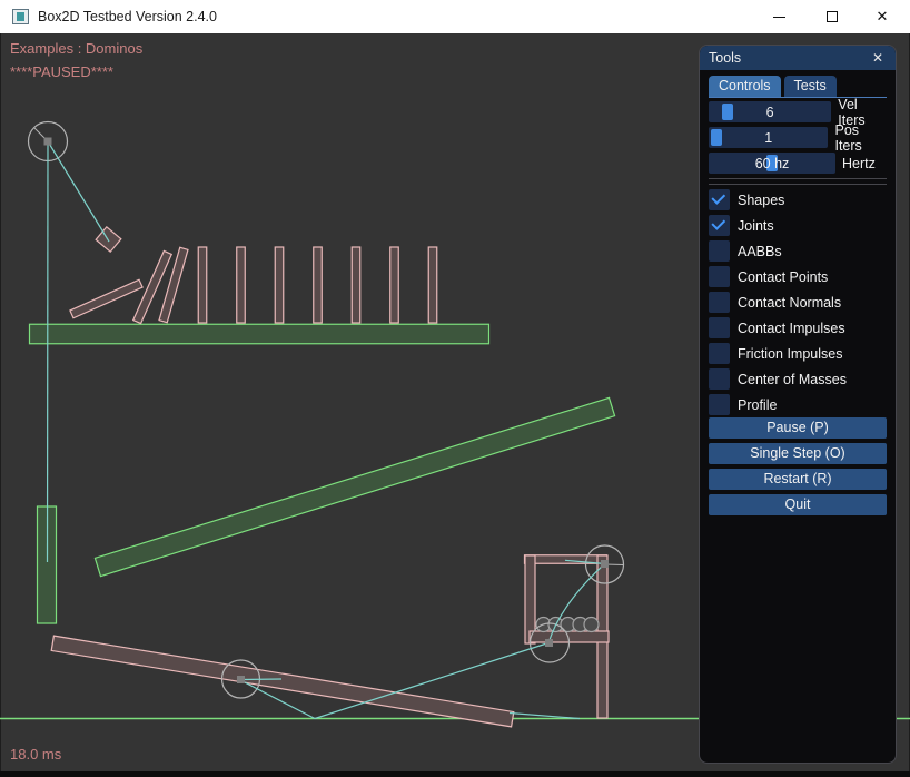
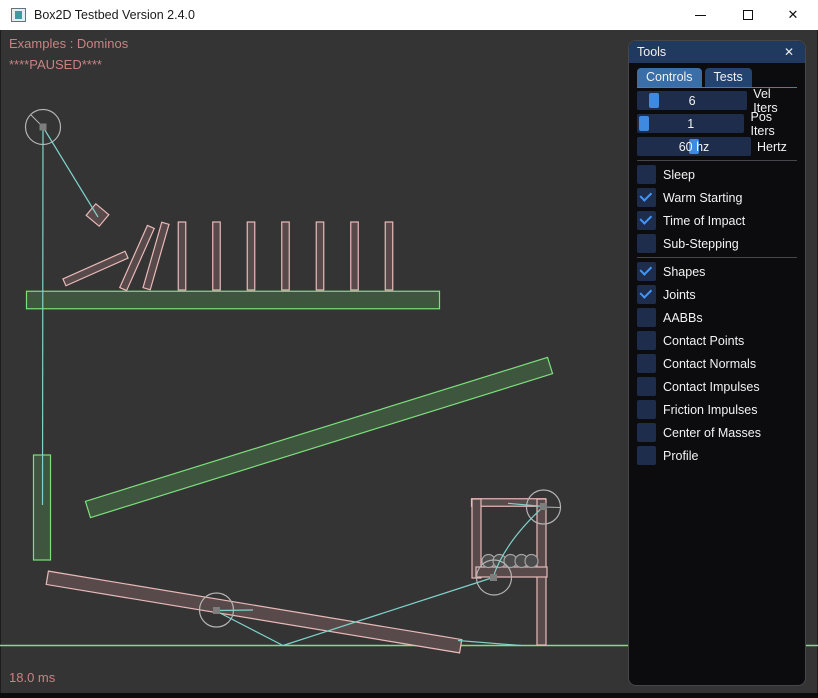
  Examples : Dominos
  ****PAUSED****
  18.0 ms
  Box2D Testbed Version 2.4.0
  ✕
  Tools
  ✕
  Controls
  Tests
  6
  Vel Iters
  1
  Pos Iters
  60 hz
  Hertz
+ Sleep
+ Warm Starting
+ Time of Impact
+ Sub-Stepping
  Shapes
  Joints
  AABBs
  Contact Points
  Contact Normals
  Contact Impulses
  Friction Impulses
  Center of Masses
  Profile
- Pause (P)
- Single Step (O)
- Restart (R)
- Quit
